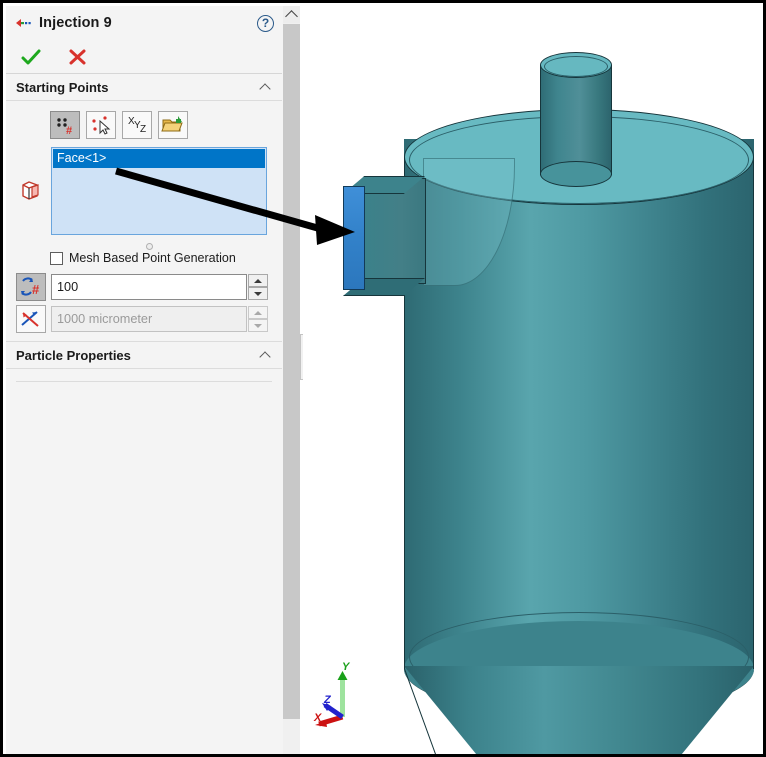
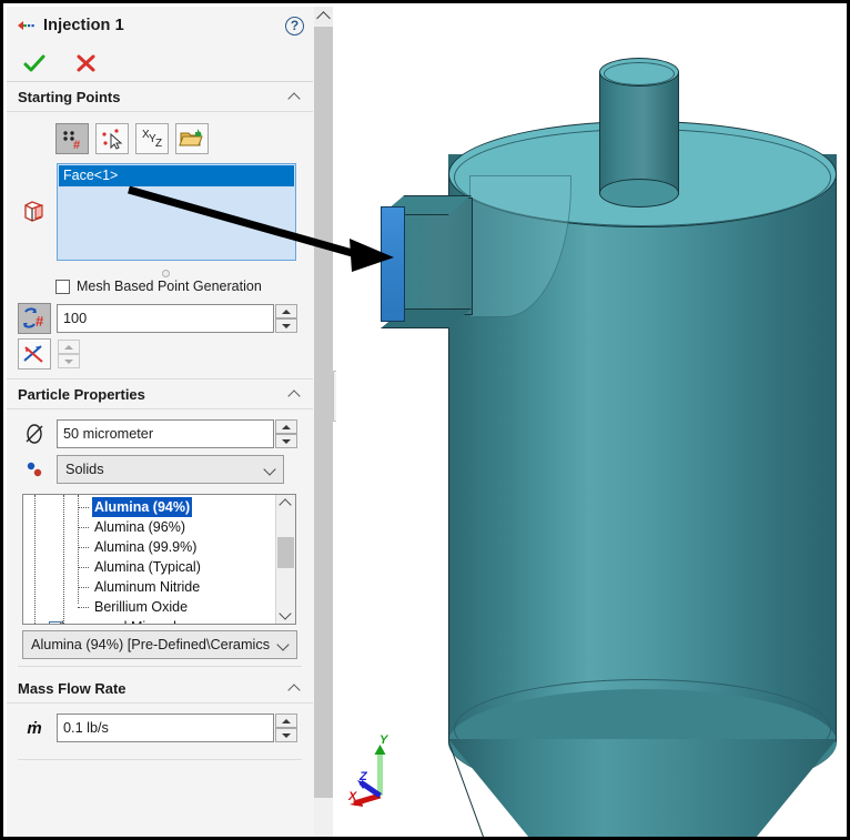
- Injection 9
+ Injection 1
  ?
  Starting Points
  #
  X
  Y
  Z
  Face<1>
  Mesh Based Point Generation
  #
  100
- 1000 micrometer
  Particle Properties
+ 50 micrometer
+ Solids
+ Alumina (94%)
+ Alumina (96%)
+ Alumina (99.9%)
+ Alumina (Typical)
+ Aluminum Nitride
+ Berillium Oxide
+ Alumina (94%) [Pre-Defined\Ceramics
+ Mass Flow Rate
+ ṁ
+ 0.1 lb/s
  Y
  Z
  X
